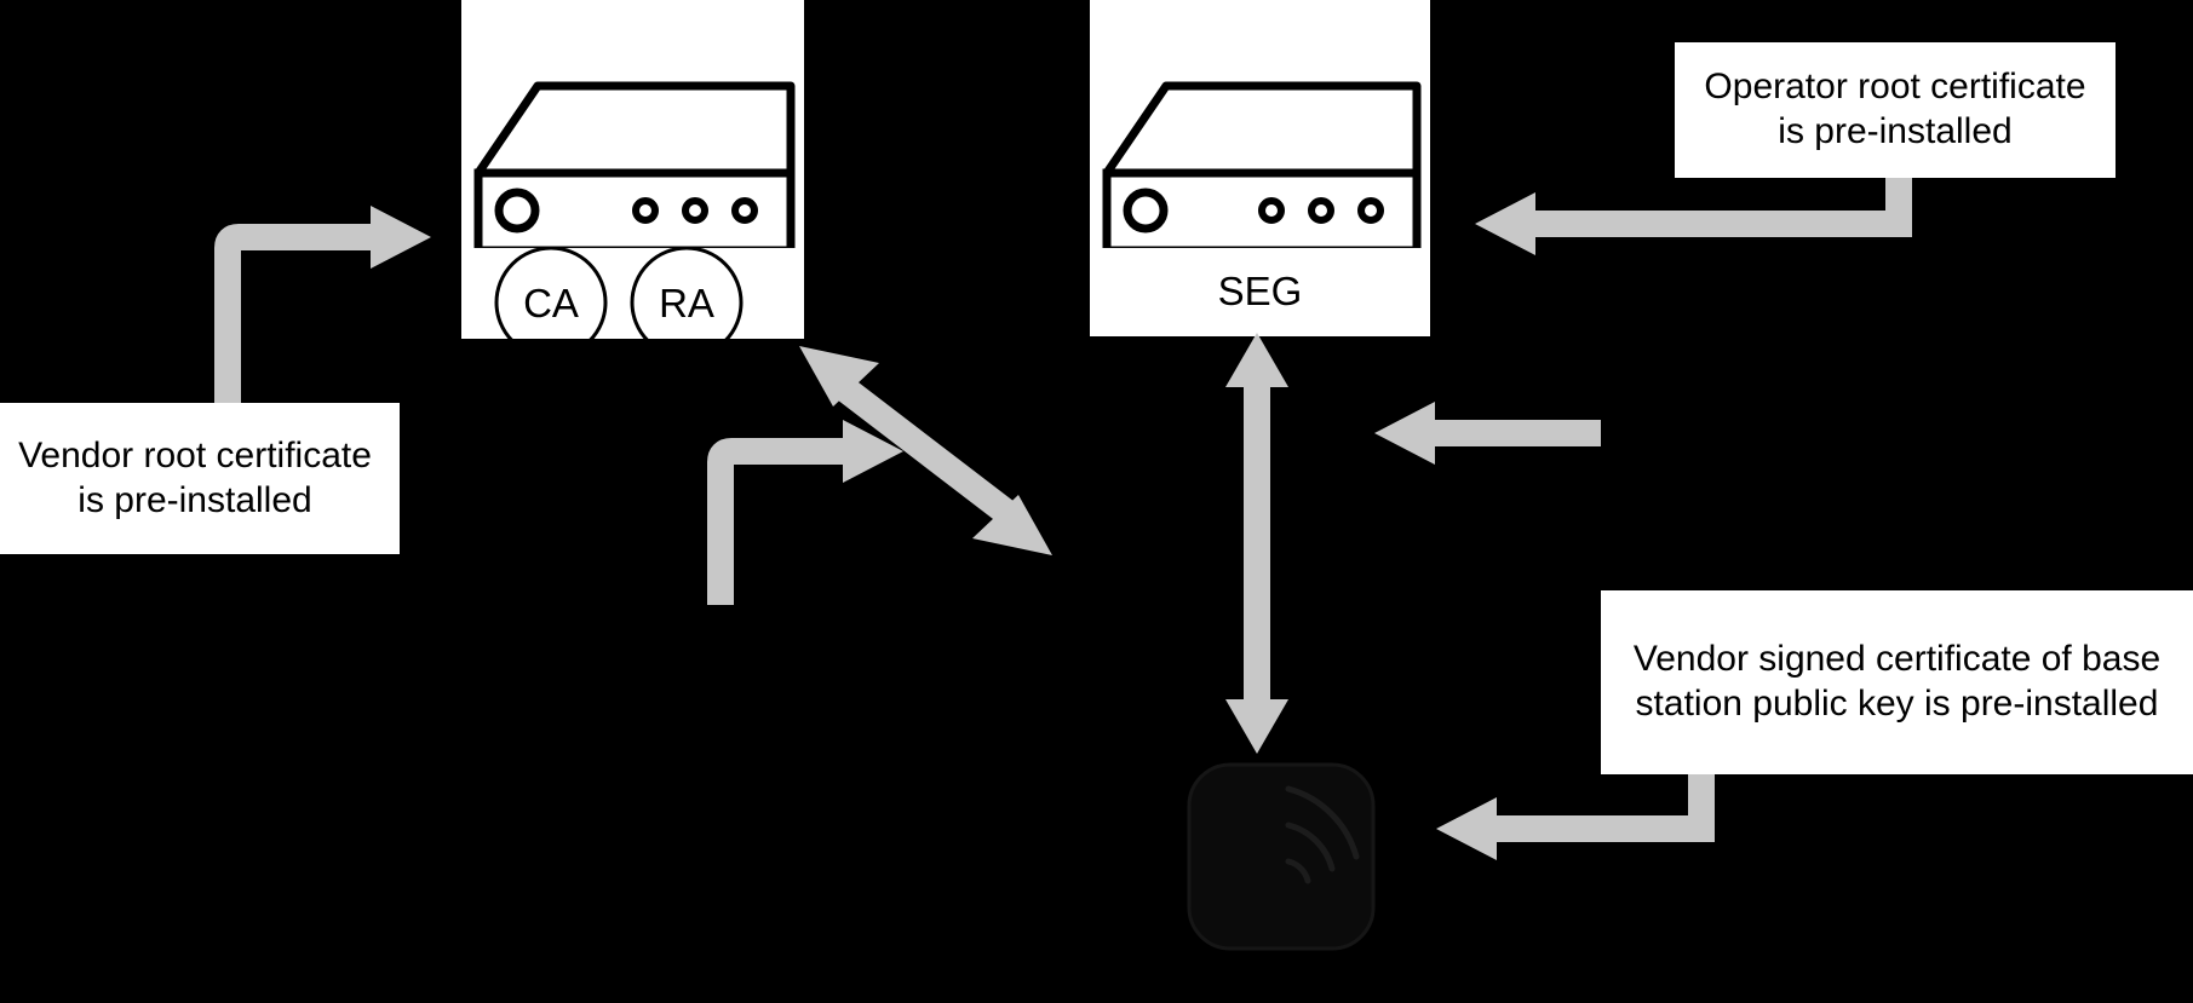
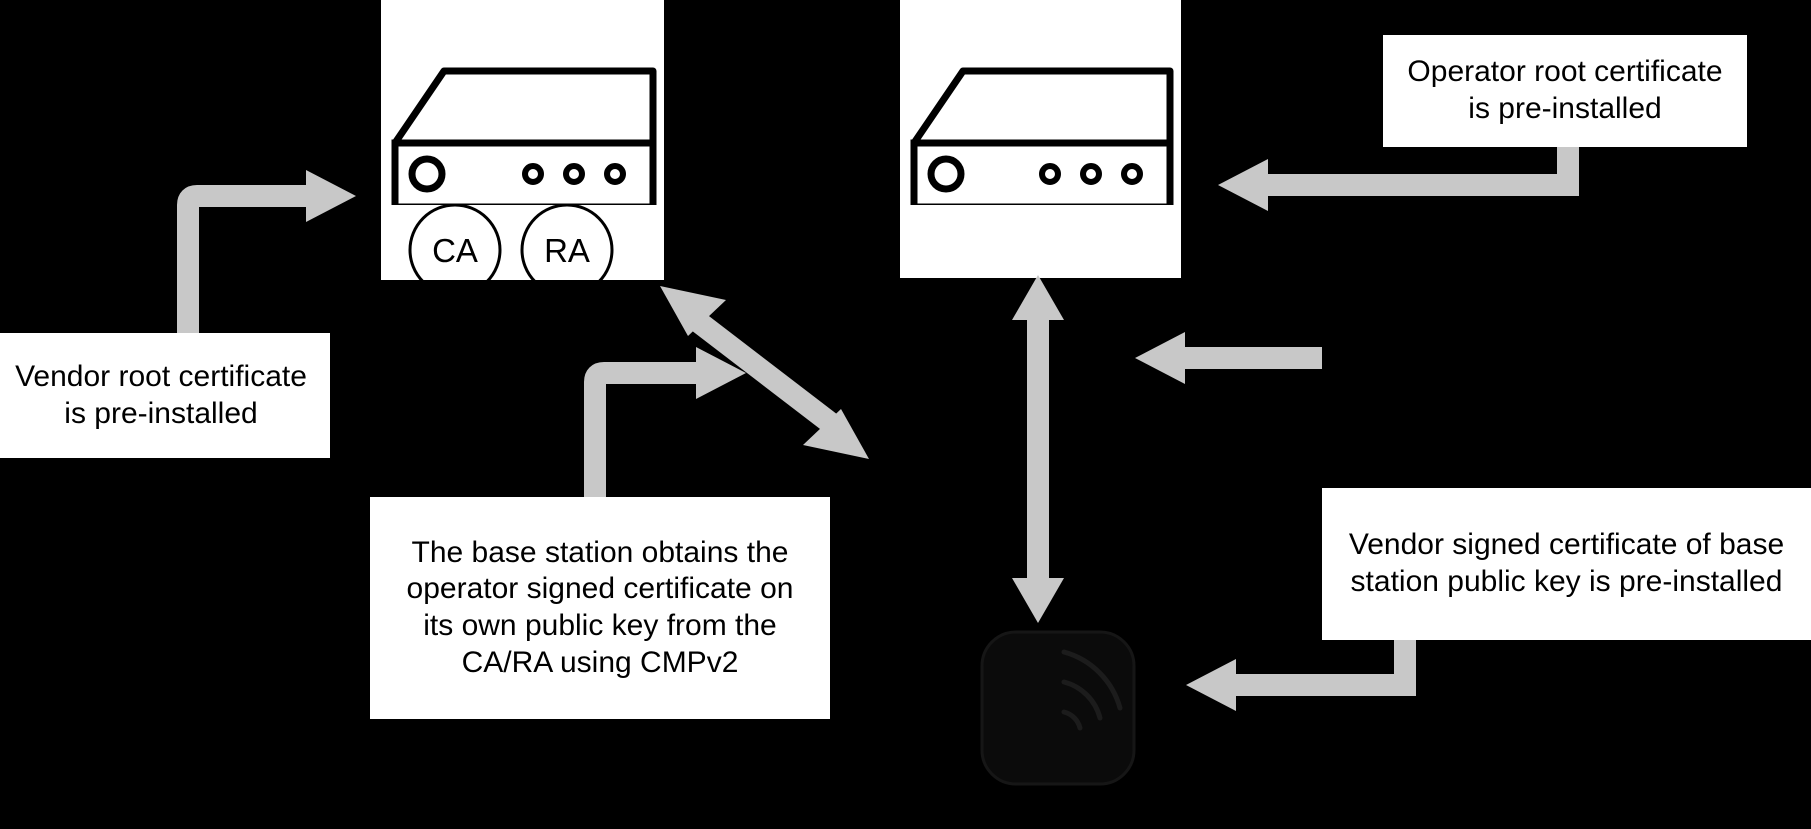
  CA
  RA
- SEG
  Vendor root certificate
  is pre-installed
  Operator root certificate
  is pre-installed
  Vendor signed certificate of base
  station public key is pre-installed
+ The base station obtains the
+ operator signed certificate on
+ its own public key from the
+ CA/RA using CMPv2
